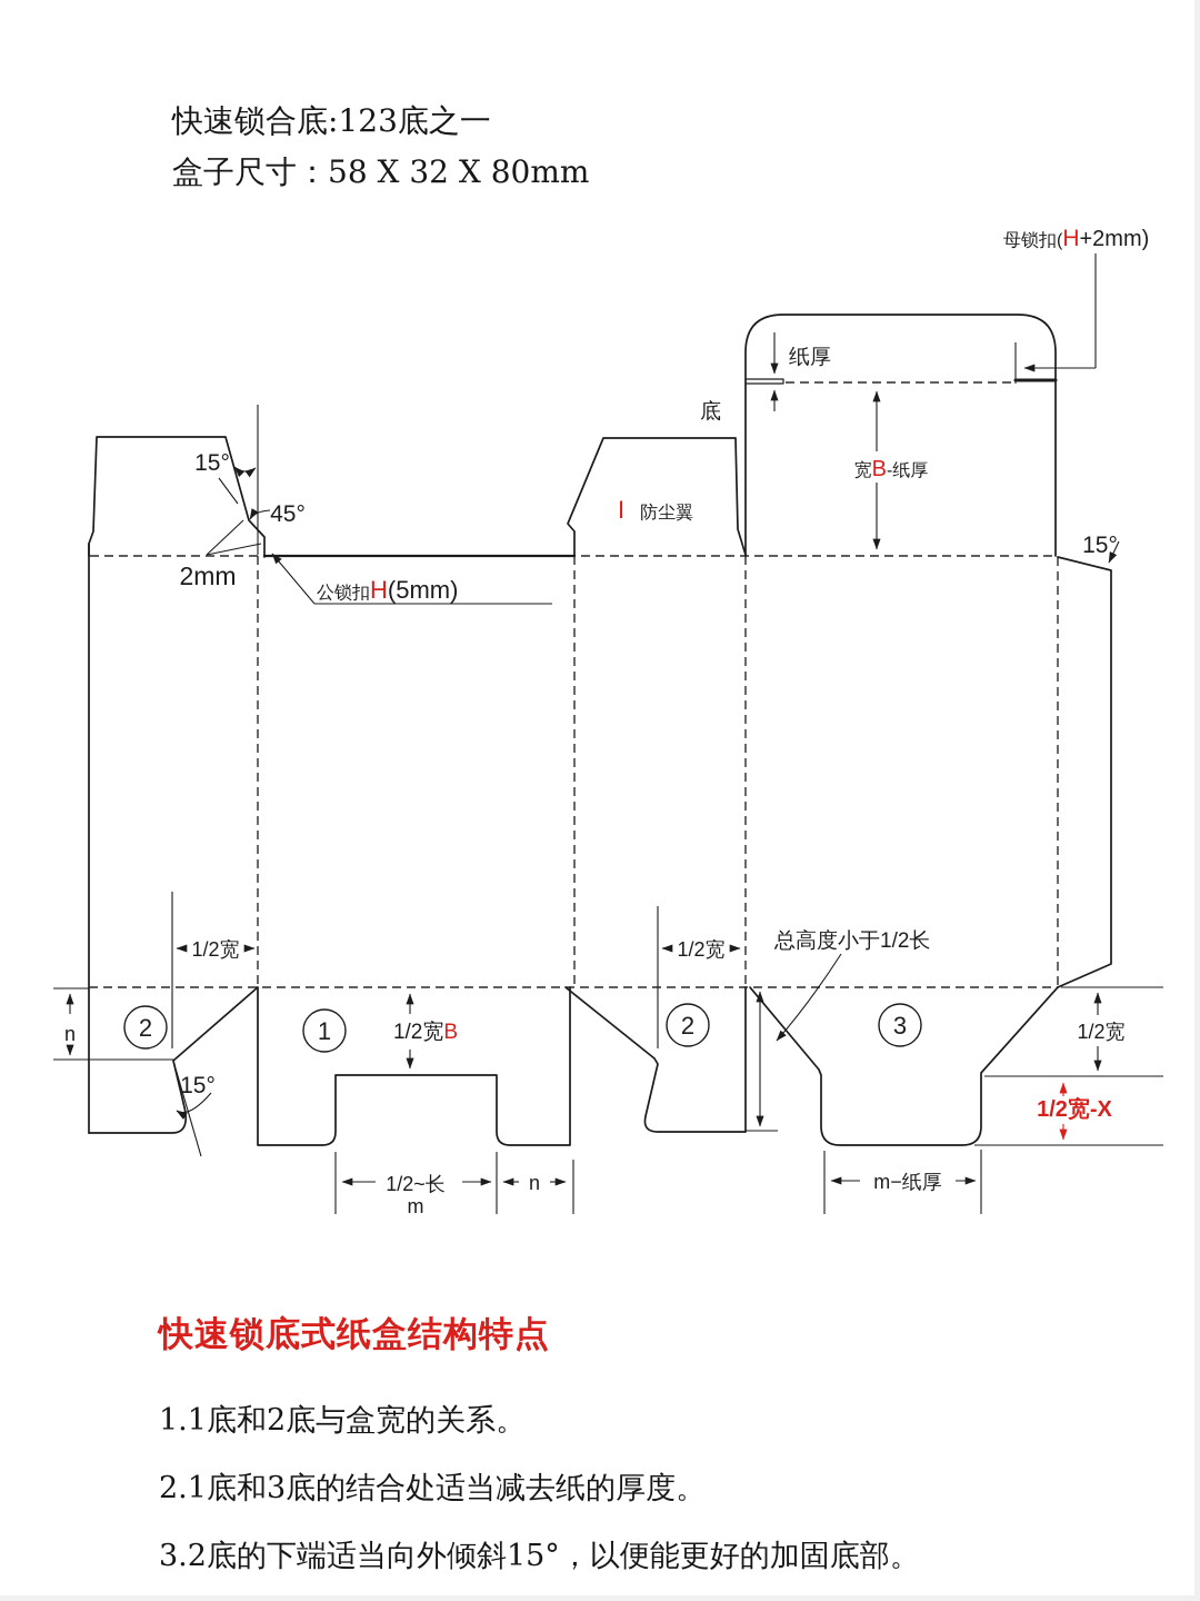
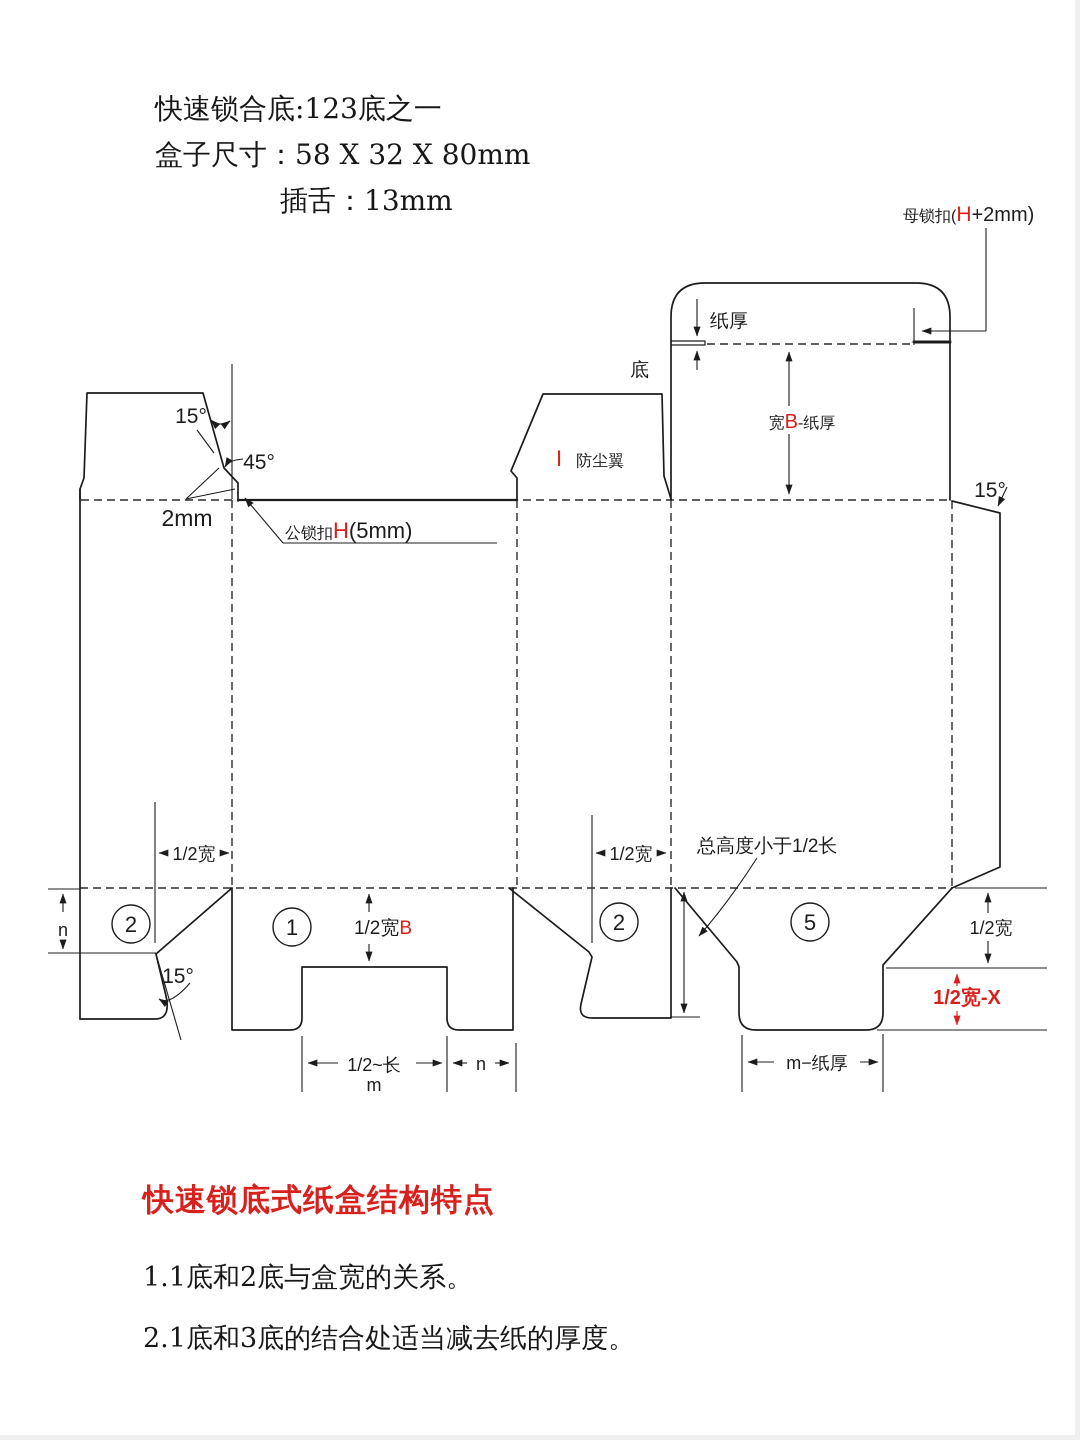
  快速锁合底:123底之一
  盒子尺寸：58 X 32 X 80mm
+ 插舌：13mm
  2
  1
  2
- 3
+ 5
  15°
  45°
  2mm
  公锁扣H(5mm)
  母锁扣(H+2mm)
  纸厚
  底
  宽B-纸厚
  15°
  I 防尘翼
  1/2宽
  1/2宽
  n
  1/2宽B
  总高度小于1/2长
  15°
  1/2宽
  1/2宽-X
  1/2~长
  m
  n
  m−纸厚
  快速锁底式纸盒结构特点
  1.1底和2底与盒宽的关系。
  2.1底和3底的结合处适当减去纸的厚度。
- 3.2底的下端适当向外倾斜15°，以便能更好的加固底部。
